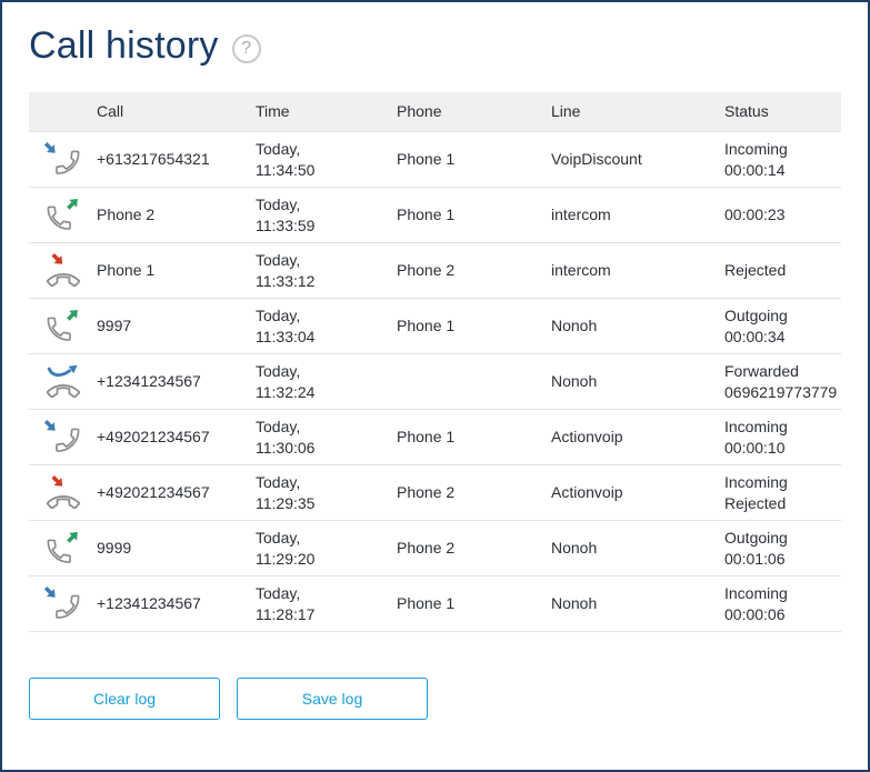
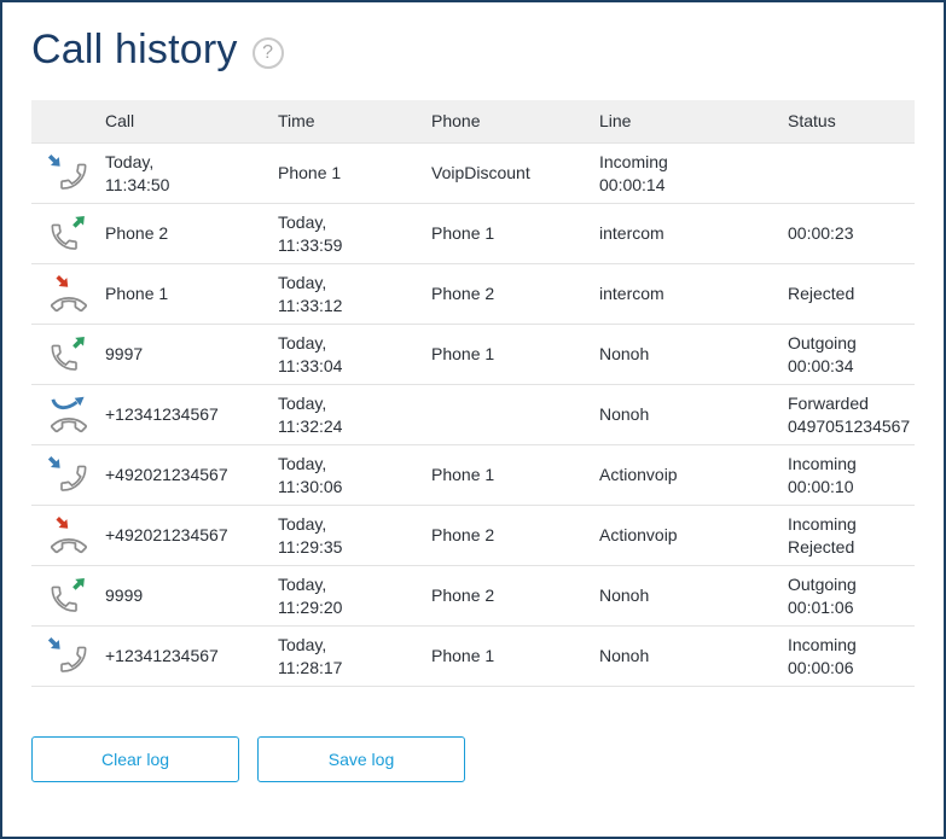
  Call history
  ?
  Call
  Time
  Phone
  Line
  Status
- +613217654321
  Today,
  11:34:50
  Phone 1
  VoipDiscount
  Incoming
  00:00:14
  Phone 2
  Today,
  11:33:59
  Phone 1
  intercom
  00:00:23
  Phone 1
  Today,
  11:33:12
  Phone 2
  intercom
  Rejected
  9997
  Today,
  11:33:04
  Phone 1
  Nonoh
  Outgoing
  00:00:34
  +12341234567
  Today,
  11:32:24
  Nonoh
  Forwarded
- 0696219773779
+ 0497051234567
  +492021234567
  Today,
  11:30:06
  Phone 1
  Actionvoip
  Incoming
  00:00:10
  +492021234567
  Today,
  11:29:35
  Phone 2
  Actionvoip
  Incoming
  Rejected
  9999
  Today,
  11:29:20
  Phone 2
  Nonoh
  Outgoing
  00:01:06
  +12341234567
  Today,
  11:28:17
  Phone 1
  Nonoh
  Incoming
  00:00:06
  Clear log
  Save log
